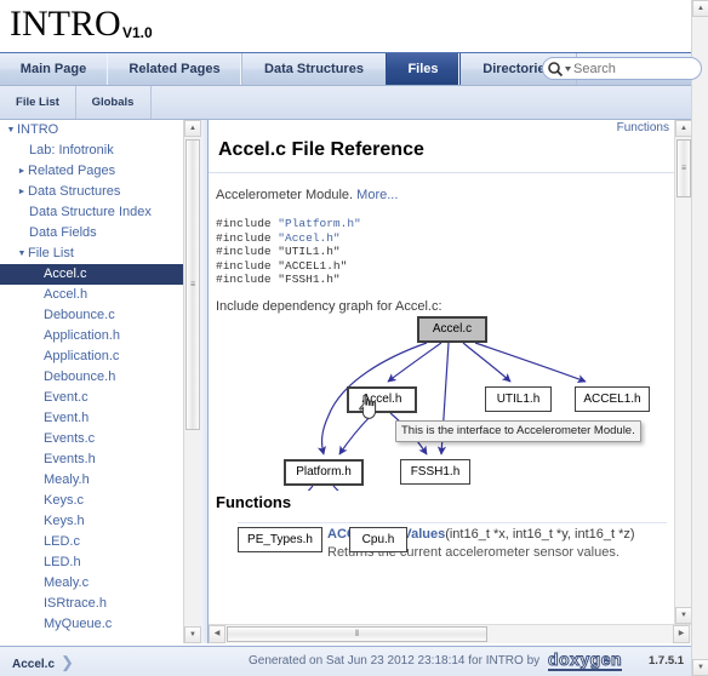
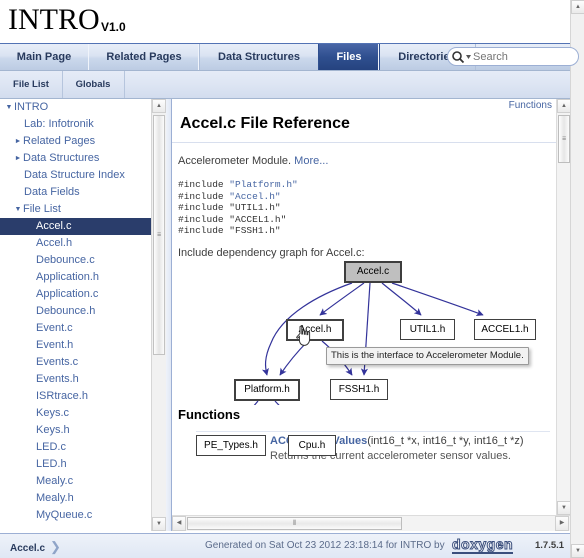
  INTRO
  V1.0
  Main Page
  Related Pages
  Data Structures
  Files
  Directori
  File List
  Globals
  Search
  INTRO
  Lab: Infotronik
  Related Pages
  Data Structures
  Data Structure Index
  Data Fields
  File List
  Accel.c
  Accel.h
  Debounce.c
  Application.h
  Application.c
  Debounce.h
  Event.c
  Event.h
  Events.c
  Events.h
- Mealy.h
+ ISRtrace.h
  Keys.c
  Keys.h
  LED.c
  LED.h
  Mealy.c
- ISRtrace.h
+ Mealy.h
  MyQueue.c
  Functions
  Accel.c File Reference
  Accelerometer Module. More...
  #include "Platform.h"
  #include "Accel.h"
  #include "UTIL1.h"
  #include "ACCEL1.h"
  #include "FSSH1.h"
  Include dependency graph for Accel.c:
  Accel.c
  ccel.h
  UTIL1.h
  ACCEL1.h
  Platform.h
  FSSH1.h
  PE_Types.h
  Cpu.h
  This is the interface to Accelerometer Module.
  Functions
  ACalues(int16_t *x, int16_t *y, int16_t *z)
  Returns the current accelerometer sensor values.
  Accel.c ❯
- Generated on Sat Jun 23 2012 23:18:14 for INTRO by
+ Generated on Sat Oct 23 2012 23:18:14 for INTRO by
  doxygen
  1.7.5.1
